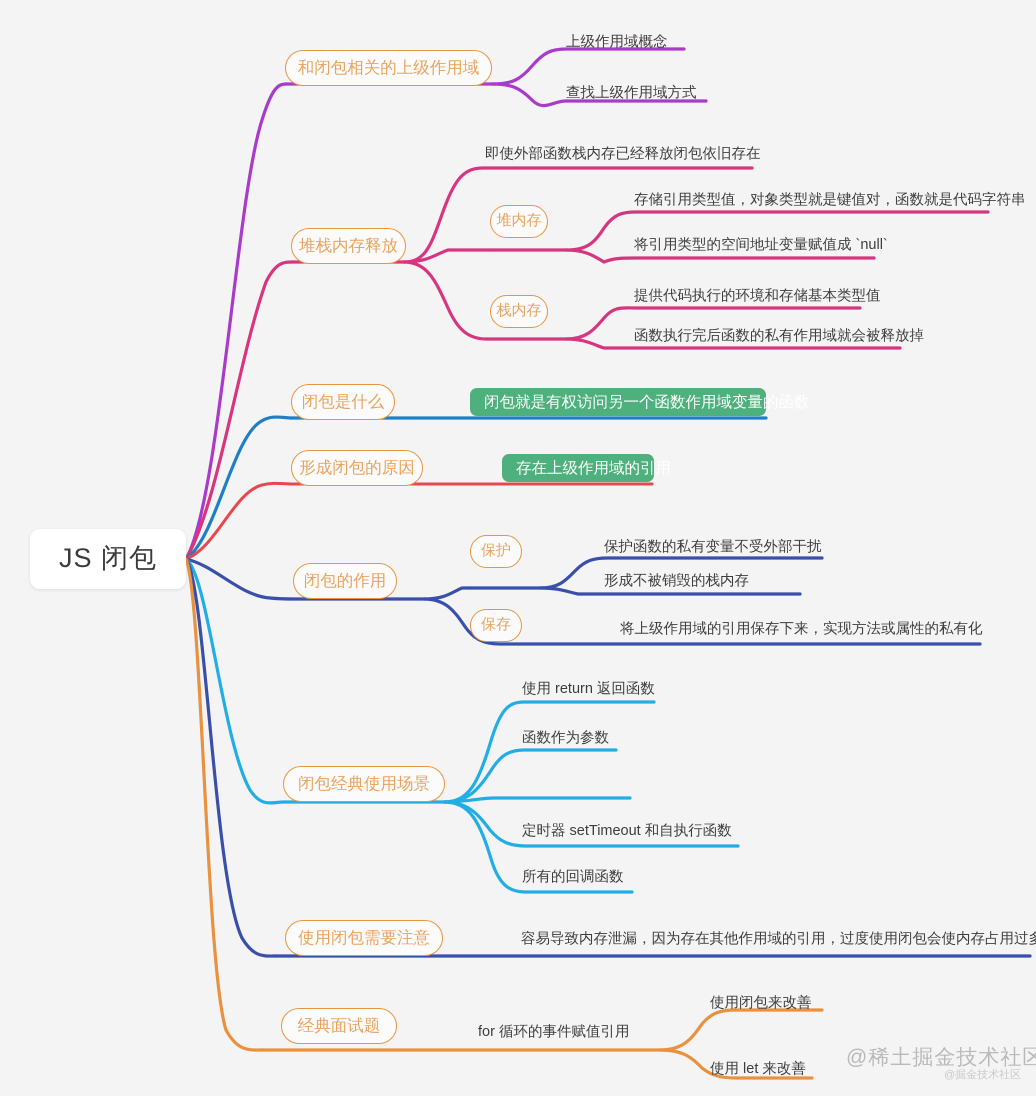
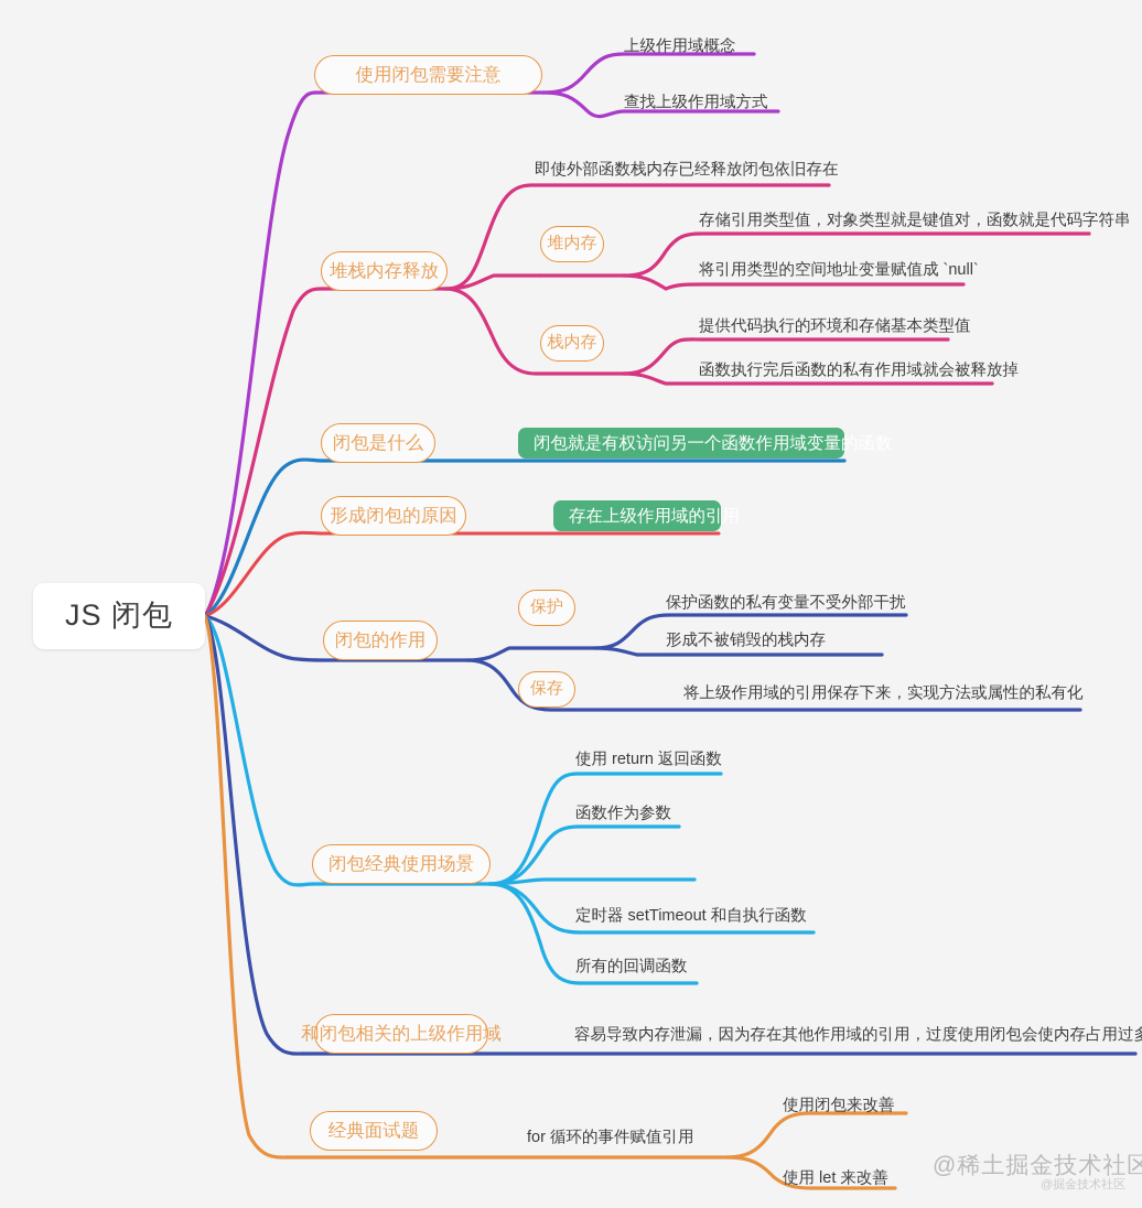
  JS 闭包
- 和闭包相关的上级作用域
+ 使用闭包需要注意
  上级作用域概念
  查找上级作用域方式
  堆栈内存释放
  即使外部函数栈内存已经释放闭包依旧存在
  堆内存
  存储引用类型值，对象类型就是键值对，函数就是代码字符串
  将引用类型的空间地址变量赋值成 `null`
  栈内存
  提供代码执行的环境和存储基本类型值
  函数执行完后函数的私有作用域就会被释放掉
  闭包是什么
  闭包就是有权访问另一个函数作用域变量的函数
  形成闭包的原因
  存在上级作用域的引用
  闭包的作用
  保护
  保护函数的私有变量不受外部干扰
  形成不被销毁的栈内存
  保存
  将上级作用域的引用保存下来，实现方法或属性的私有化
  闭包经典使用场景
  使用 return 返回函数
  函数作为参数
  定时器 setTimeout 和自执行函数
  所有的回调函数
- 使用闭包需要注意
+ 和闭包相关的上级作用域
  容易导致内存泄漏，因为存在其他作用域的引用，过度使用闭包会使内存占用过
  经典面试题
  for 循环的事件赋值引用
  使用闭包来改善
  使用 let 来改善
  @稀土掘金技术社区
  @掘金技术社区
